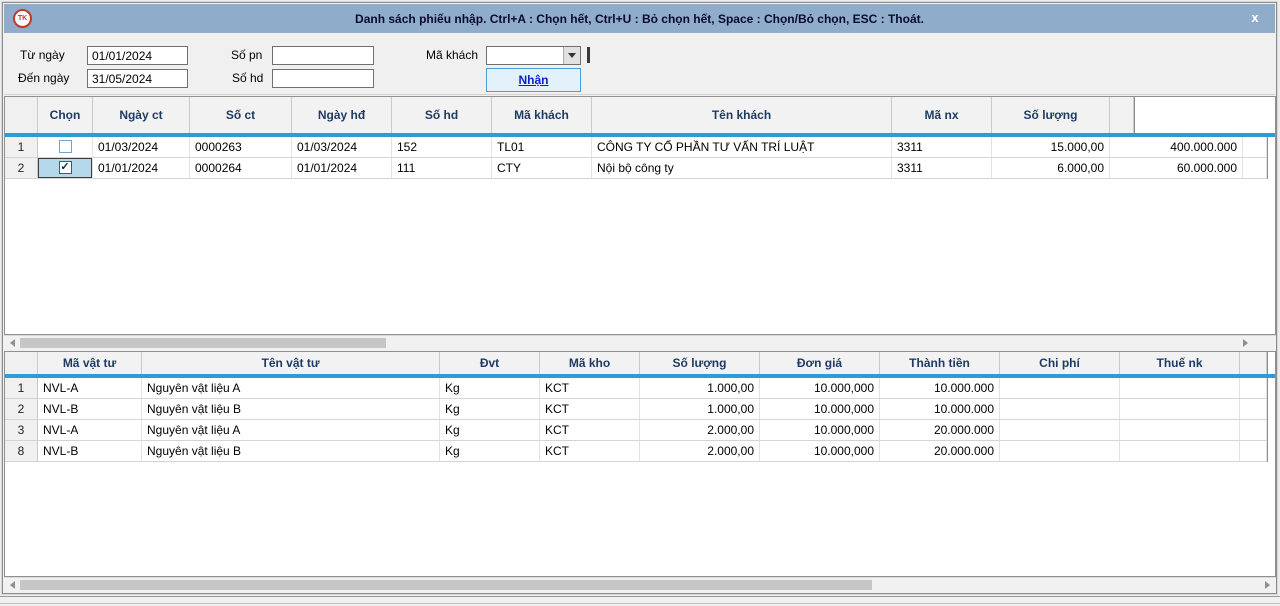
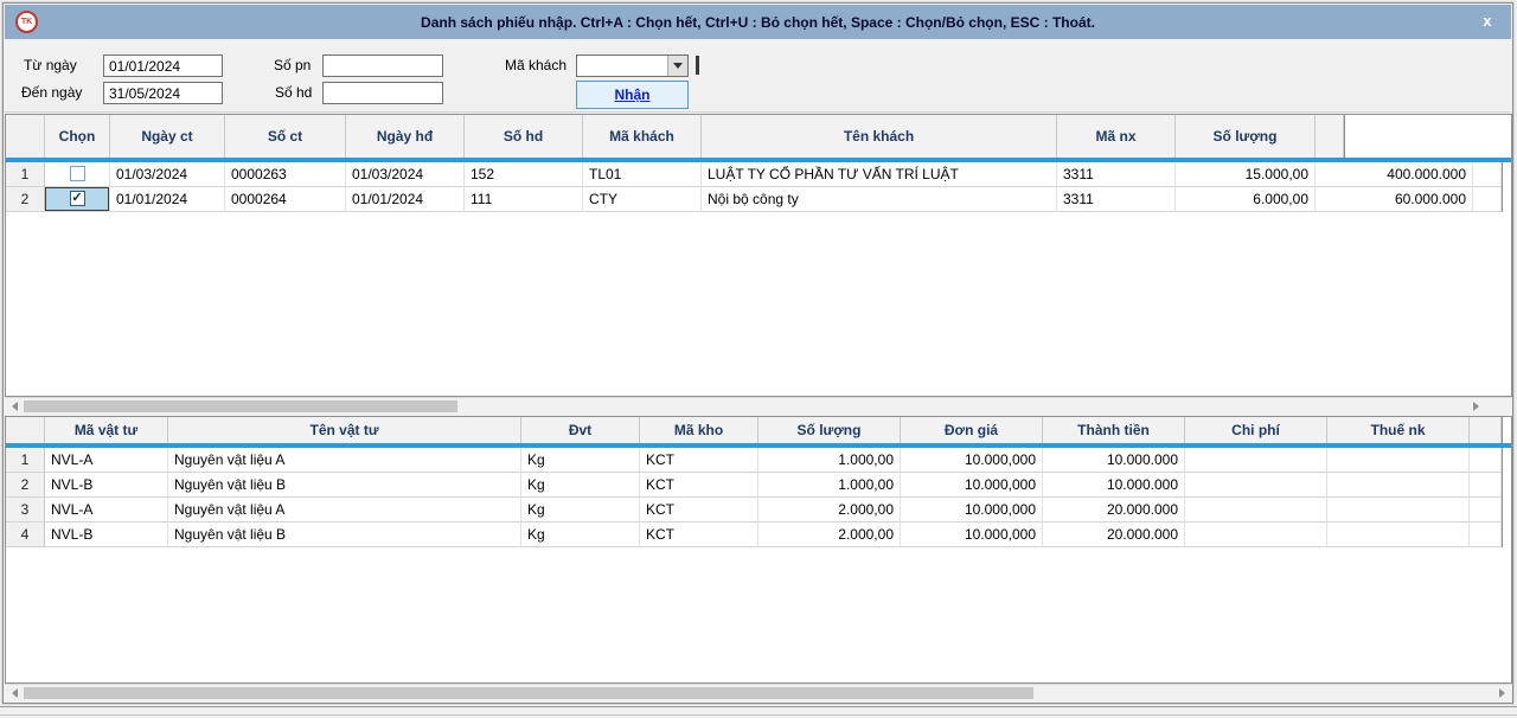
  Danh sách phiếu nhập. Ctrl+A : Chọn hết, Ctrl+U : Bỏ chọn hết, Space : Chọn/Bỏ chọn, ESC : Thoát.
  x
  Từ ngày
  01/01/2024
  Đến ngày
  31/05/2024
  Số pn
  Số hd
  Mã khách
  Nhận
  Chọn
  Ngày ct
  Số ct
  Ngày hđ
  Số hd
  Mã khách
  Tên khách
  Mã nx
  Số lượng
  1
  01/03/2024
  0000263
  01/03/2024
  152
  TL01
- CÔNG TY CỔ PHẦN TƯ VẤN TRÍ LUẬT
+ LUẬT TY CỔ PHẦN TƯ VẤN TRÍ LUẬT
  3311
  15.000,00
  400.000.000
  2
  ✓
  01/01/2024
  0000264
  01/01/2024
  111
  CTY
  Nội bộ công ty
  3311
  6.000,00
  60.000.000
  Mã vật tư
  Tên vật tư
  Đvt
  Mã kho
  Số lượng
  Đơn giá
  Thành tiền
  Chi phí
  Thuế nk
  1
  NVL-A
  Nguyên vật liệu A
  Kg
  KCT
  1.000,00
  10.000,000
  10.000.000
  2
  NVL-B
  Nguyên vật liệu B
  Kg
  KCT
  1.000,00
  10.000,000
  10.000.000
  3
  NVL-A
  Nguyên vật liệu A
  Kg
  KCT
  2.000,00
  10.000,000
  20.000.000
- 8
+ 4
  NVL-B
  Nguyên vật liệu B
  Kg
  KCT
  2.000,00
  10.000,000
  20.000.000
